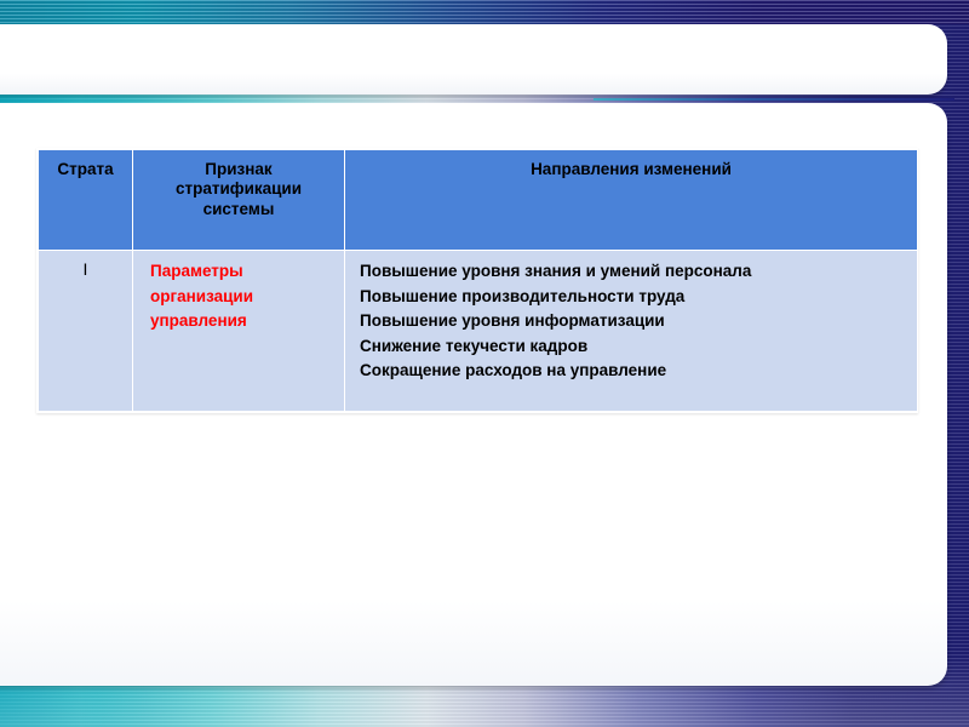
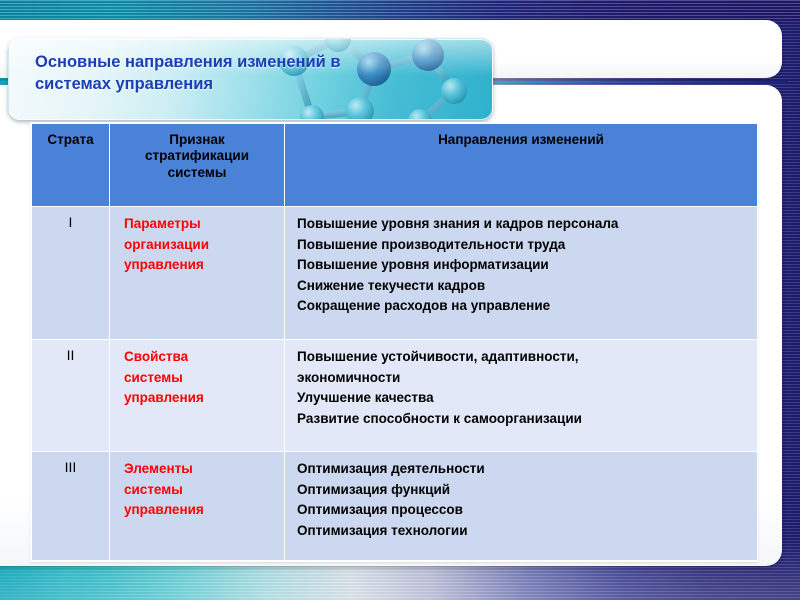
+ Основные направления изменений в
+ системах управления
  Страта	Признак стратификации системы	Направления изменений
- I	Параметры организации управления	Повышение уровня знания и умений персонала Повышение производительности труда Повышение уровня информатизации Снижение текучести кадров Сокращение расходов на управление
+ I	Параметры организации управления	Повышение уровня знания и кадров персонала Повышение производительности труда Повышение уровня информатизации Снижение текучести кадров Сокращение расходов на управление
+ II	Свойства системы управления	Повышение устойчивости, адаптивности, экономичности Улучшение качества Развитие способности к самоорганизации
+ III	Элементы системы управления	Оптимизация деятельности Оптимизация функций Оптимизация процессов Оптимизация технологии
